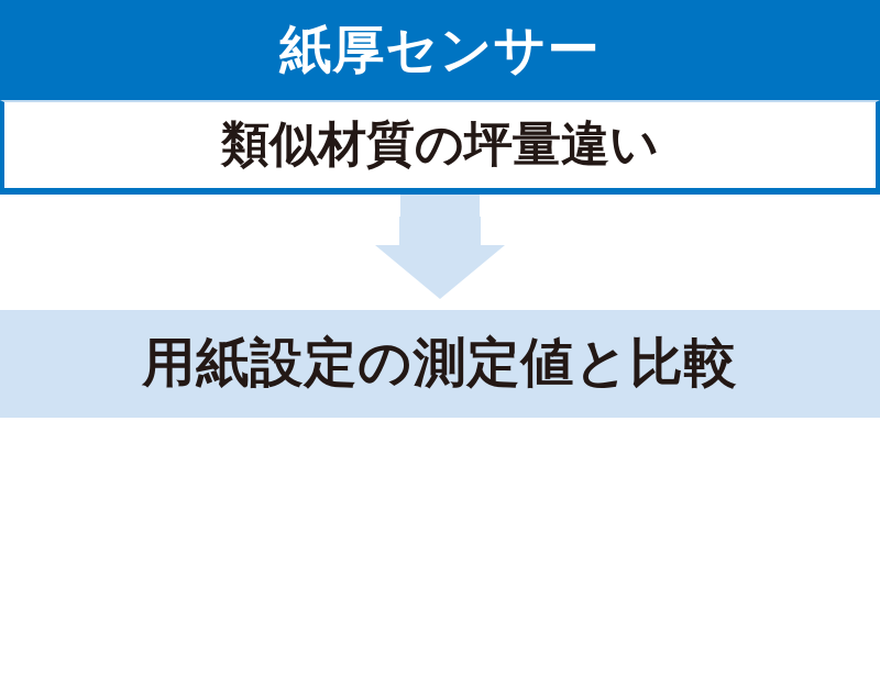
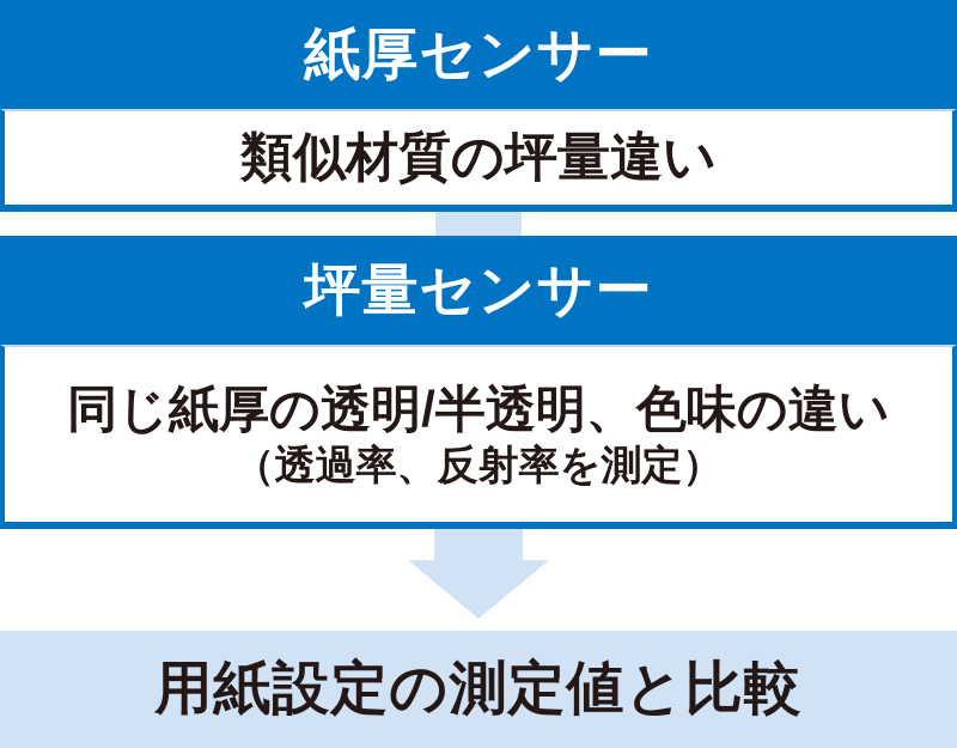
  紙厚センサー
  類似材質の坪量違い
+ 坪量センサー
+ 同じ紙厚の透明/半透明、色味の違い
+ （透過率、反射率を測定）
  用紙設定の測定値と比較
